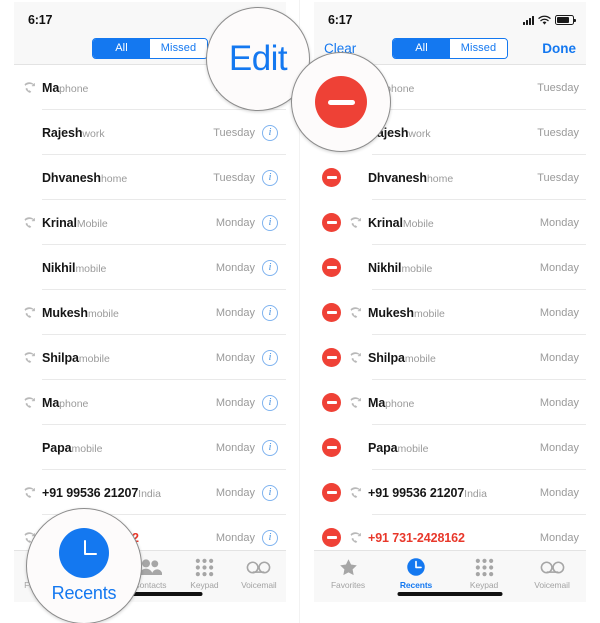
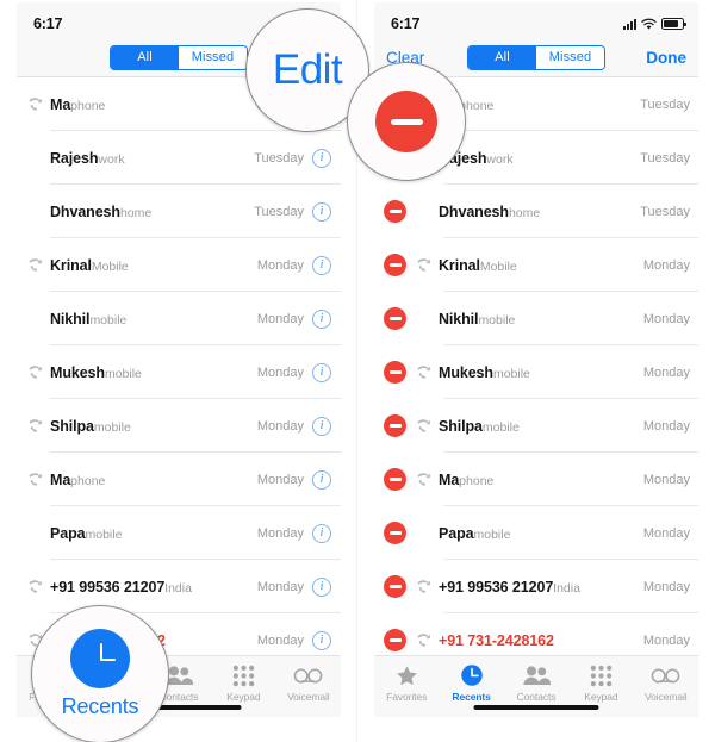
  6:17
  All
  Missed
  Maphone
  Rajeshwork
  Tuesday
  i
  Dhvaneshhome
  Tuesday
  i
  KrinalMobile
  Monday
  i
  Nikhilmobile
  Monday
  i
  Mukeshmobile
  Monday
  i
  Shilpamobile
  Monday
  i
  Maphone
  Monday
  i
  Papamobile
  Monday
  i
  +91 99536 21207India
  Monday
  i
  Monday
  i
  ontacts
  Keypad
  Voicemail
  6:17
  Clear
  All
  Missed
  Done
  Tuesday
  jeshwork
  Tuesday
  Dhvaneshhome
  Tuesday
  KrinalMobile
  Monday
  Nikhilmobile
  Monday
  Mukeshmobile
  Monday
  Shilpamobile
  Monday
  Maphone
  Monday
  Papamobile
  Monday
  +91 99536 21207India
  Monday
  +91 731-2428162
  Monday
  Favorites
  Recents
+ Contacts
  Keypad
  Voicemail
  Edit
  Recents
